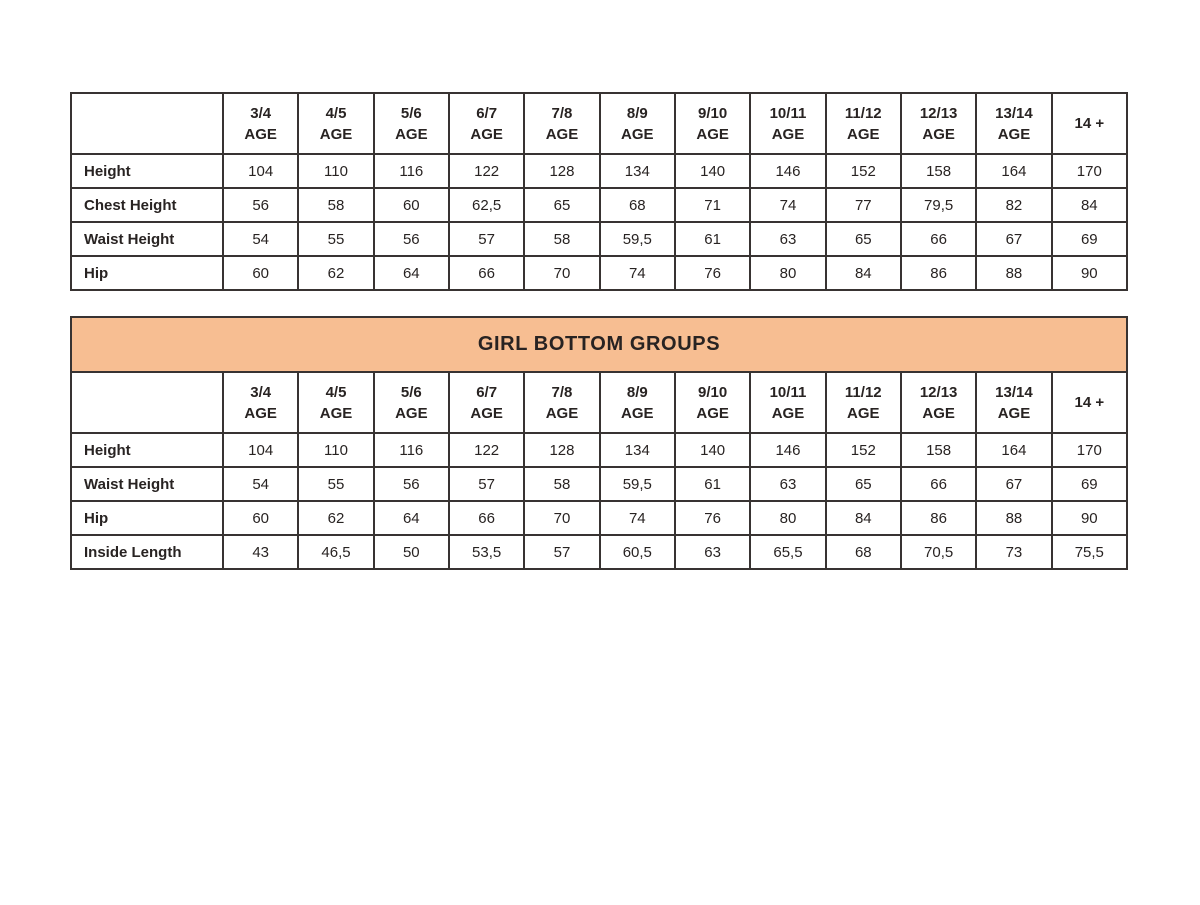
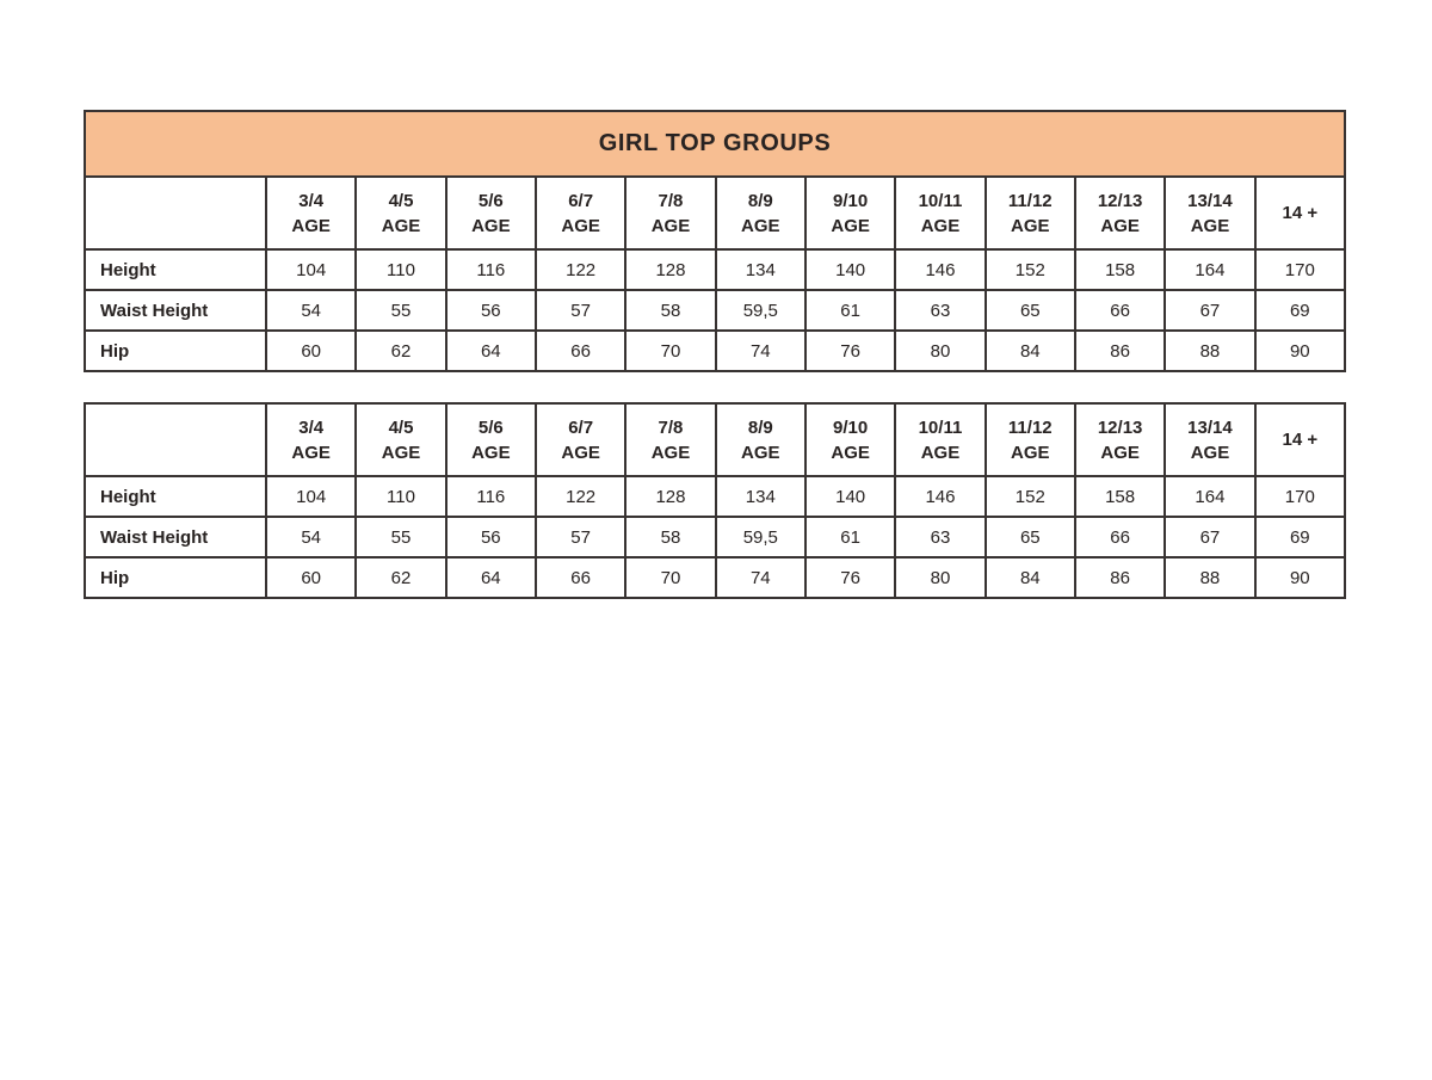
+ GIRL TOP GROUPS
  	3/4AGE	4/5AGE	5/6AGE	6/7AGE	7/8AGE	8/9AGE	9/10AGE	10/11AGE	11/12AGE	12/13AGE	13/14AGE	14 +
  Height	104	110	116	122	128	134	140	146	152	158	164	170
- Chest Height	56	58	60	62,5	65	68	71	74	77	79,5	82	84
  Waist Height	54	55	56	57	58	59,5	61	63	65	66	67	69
  Hip	60	62	64	66	70	74	76	80	84	86	88	90
- GIRL BOTTOM GROUPS
  	3/4AGE	4/5AGE	5/6AGE	6/7AGE	7/8AGE	8/9AGE	9/10AGE	10/11AGE	11/12AGE	12/13AGE	13/14AGE	14 +
  Height	104	110	116	122	128	134	140	146	152	158	164	170
  Waist Height	54	55	56	57	58	59,5	61	63	65	66	67	69
  Hip	60	62	64	66	70	74	76	80	84	86	88	90
- Inside Length	43	46,5	50	53,5	57	60,5	63	65,5	68	70,5	73	75,5
